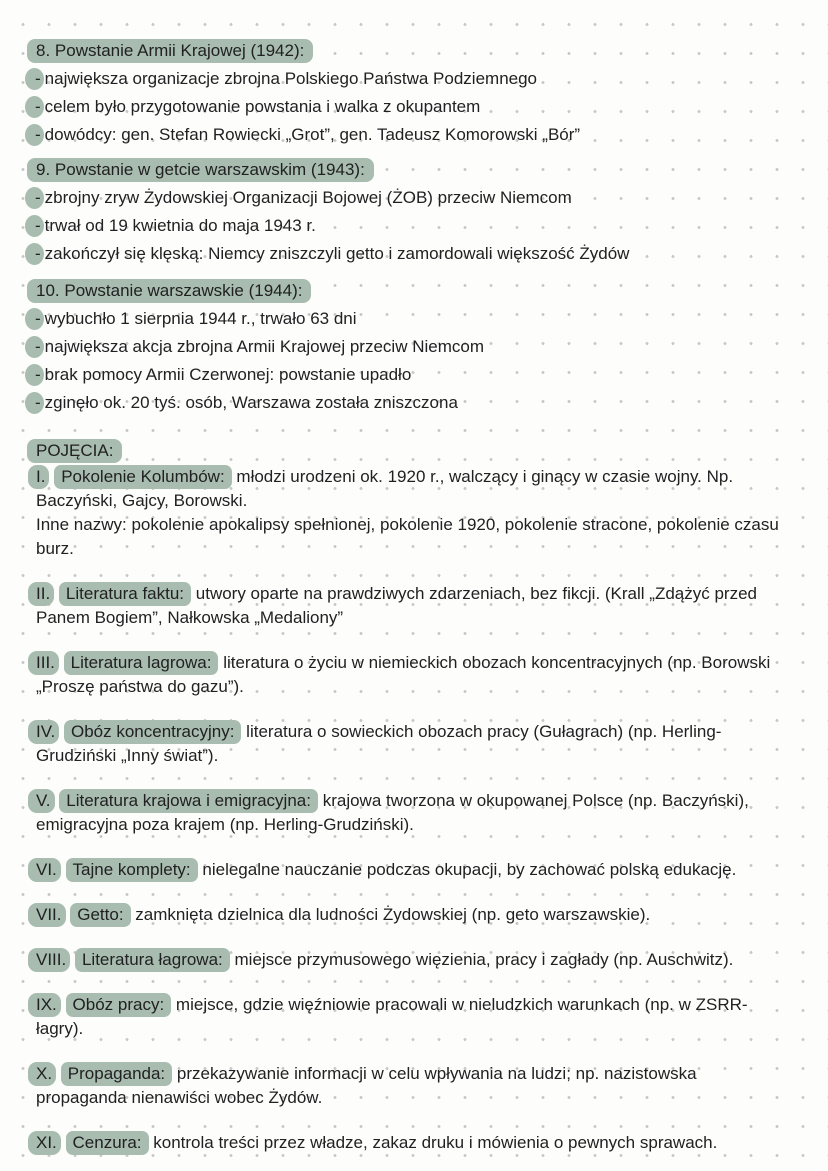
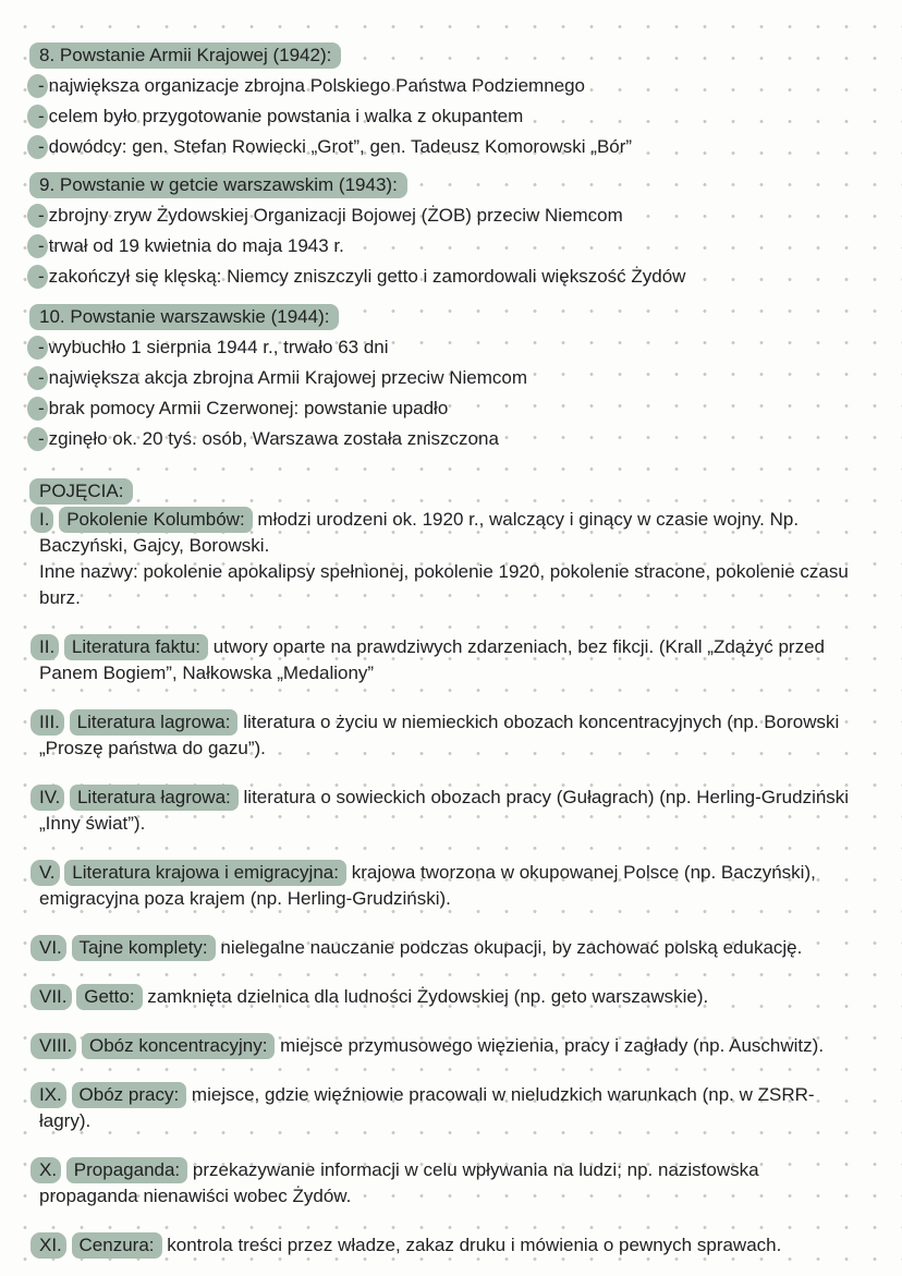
  8. Powstanie Armii Krajowej (1942):
  - największa organizacje zbrojna Polskiego Państwa Podziemnego
  - celem było przygotowanie powstania i walka z okupantem
  - dowódcy: gen. Stefan Rowiecki „Grot”, gen. Tadeusz Komorowski „Bór”
  9. Powstanie w getcie warszawskim (1943):
  - zbrojny zryw Żydowskiej Organizacji Bojowej (ŻOB) przeciw Niemcom
  - trwał od 19 kwietnia do maja 1943 r.
  - zakończył się klęską: Niemcy zniszczyli getto i zamordowali większość Żydów
  10. Powstanie warszawskie (1944):
  - wybuchło 1 sierpnia 1944 r., trwało 63 dni
  - największa akcja zbrojna Armii Krajowej przeciw Niemcom
  - brak pomocy Armii Czerwonej: powstanie upadło
  - zginęło ok. 20 tyś. osób, Warszawa została zniszczona
  POJĘCIA:
  I. Pokolenie Kolumbów: młodzi urodzeni ok. 1920 r., walczący i ginący w czasie wojny. Np. Baczyński, Gajcy, Borowski.
  Inne nazwy: pokolenie apokalipsy spełnionej, pokolenie 1920, pokolenie stracone, pokolenie czasu burz.
  II. Literatura faktu: utwory oparte na prawdziwych zdarzeniach, bez fikcji. (Krall „Zdążyć przed Panem Bogiem”, Nałkowska „Medaliony”
  III. Literatura lagrowa: literatura o życiu w niemieckich obozach koncentracyjnych (np. Borowski „Proszę państwa do gazu”).
- IV. Obóz koncentracyjny: literatura o sowieckich obozach pracy (Gułagrach) (np. Herling-Grudziński „Inny świat”).
+ IV. Literatura łagrowa: literatura o sowieckich obozach pracy (Gułagrach) (np. Herling-Grudziński „Inny świat”).
  V. Literatura krajowa i emigracyjna: krajowa tworzona w okupowanej Polsce (np. Baczyński), emigracyjna poza krajem (np. Herling-Grudziński).
  VI. Tajne komplety: nielegalne nauczanie podczas okupacji, by zachować polską edukację.
  VII. Getto: zamknięta dzielnica dla ludności Żydowskiej (np. geto warszawskie).
- VIII. Literatura łagrowa: miejsce przymusowego więzienia, pracy i zagłady (np. Auschwitz).
+ VIII. Obóz koncentracyjny: miejsce przymusowego więzienia, pracy i zagłady (np. Auschwitz).
  IX. Obóz pracy: miejsce, gdzie więźniowie pracowali w nieludzkich warunkach (np. w ZSRR- łagry).
  X. Propaganda: przekazywanie informacji w celu wpływania na ludzi; np. nazistowska propaganda nienawiści wobec Żydów.
  XI. Cenzura: kontrola treści przez władze, zakaz druku i mówienia o pewnych sprawach.
